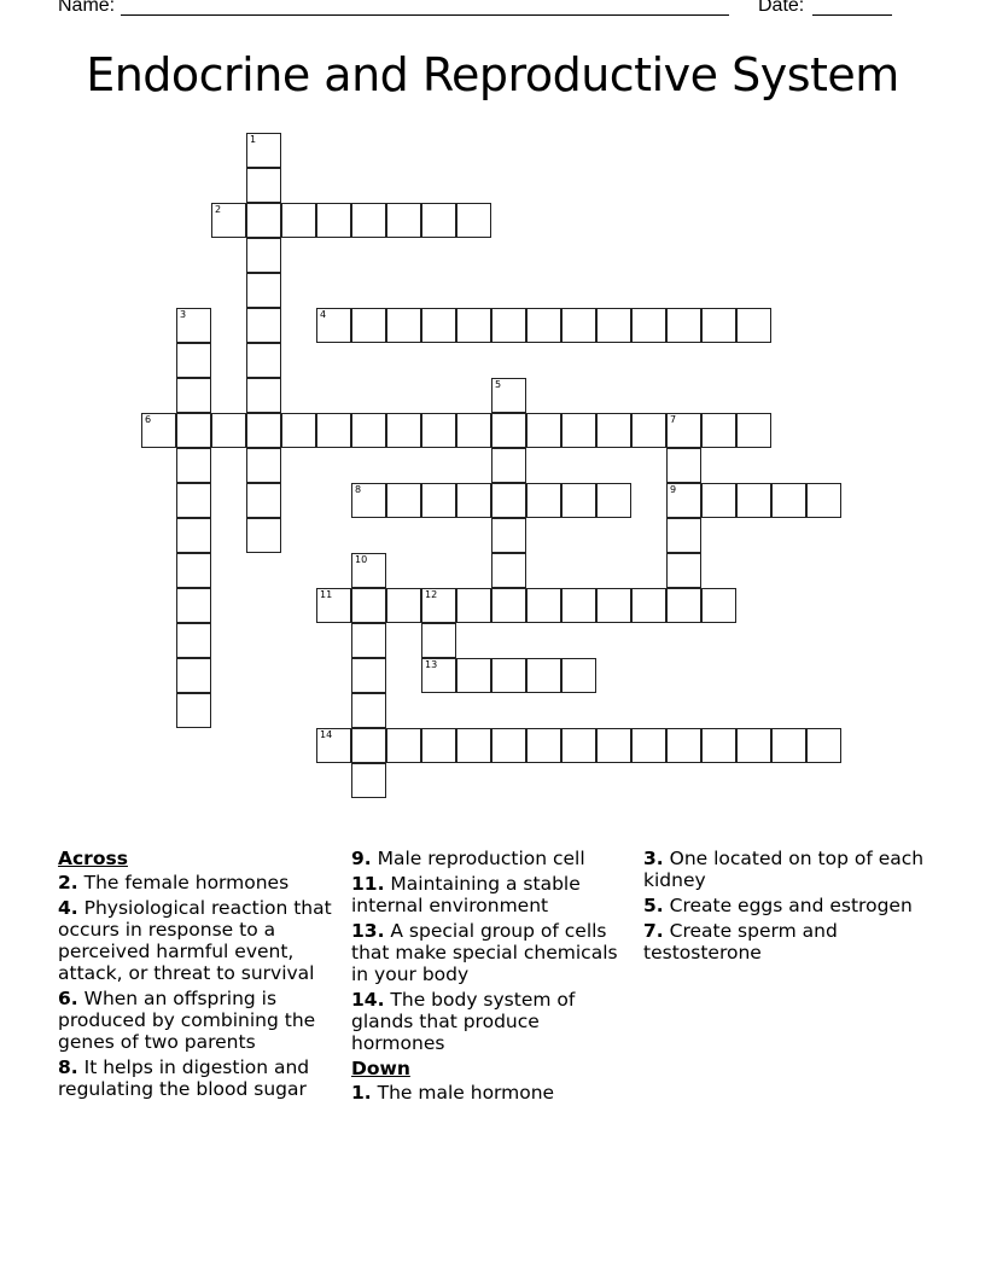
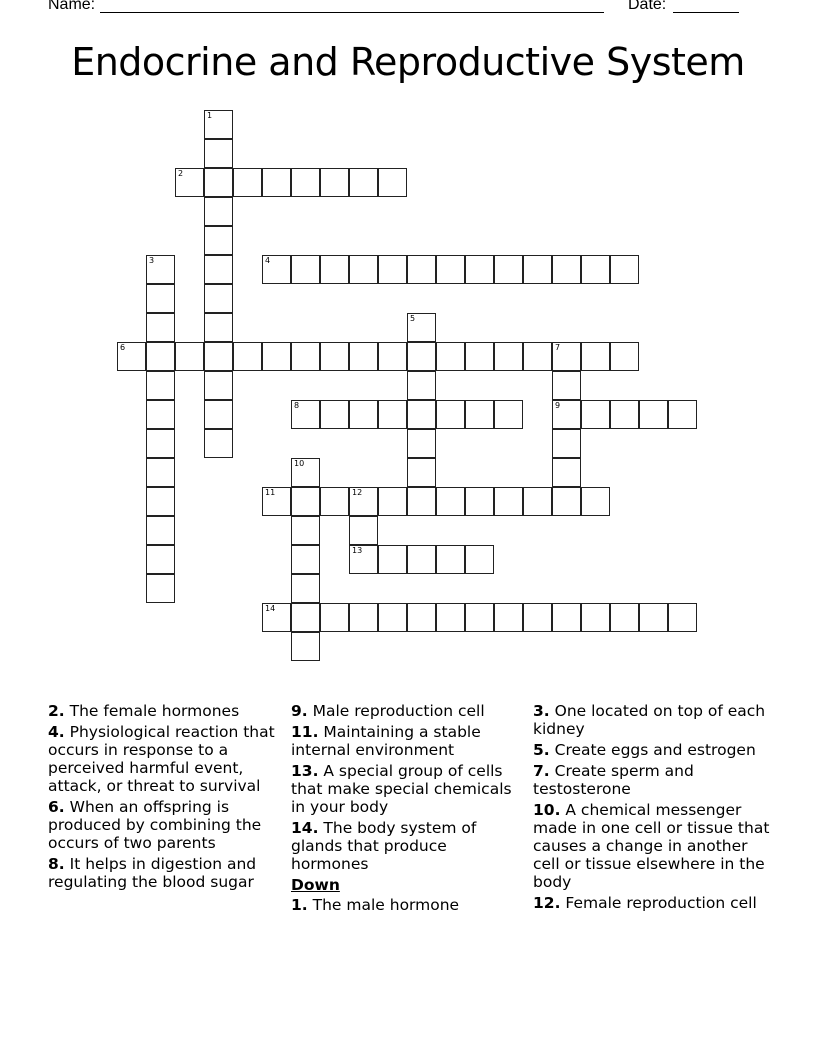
  Name:
  Date:
  Endocrine and Reproductive System
  1
  2
  3
  4
  5
  6
  7
  9
  8
  10
  11
  12
  13
  14
- Across
  2. The female hormones
  4. Physiological reaction that occurs in response to a perceived harmful event, attack, or threat to survival
- 6. When an offspring is produced by combining the genes of two parents
+ 6. When an offspring is produced by combining the occurs of two parents
  8. It helps in digestion and regulating the blood sugar
  9. Male reproduction cell
  11. Maintaining a stable internal environment
  13. A special group of cells that make special chemicals in your body
  14. The body system of glands that produce hormones
  Down
  1. The male hormone
  3. One located on top of each kidney
  5. Create eggs and estrogen
  7. Create sperm and testosterone
+ 10. A chemical messenger made in one cell or tissue that causes a change in another cell or tissue elsewhere in the body
+ 12. Female reproduction cell
